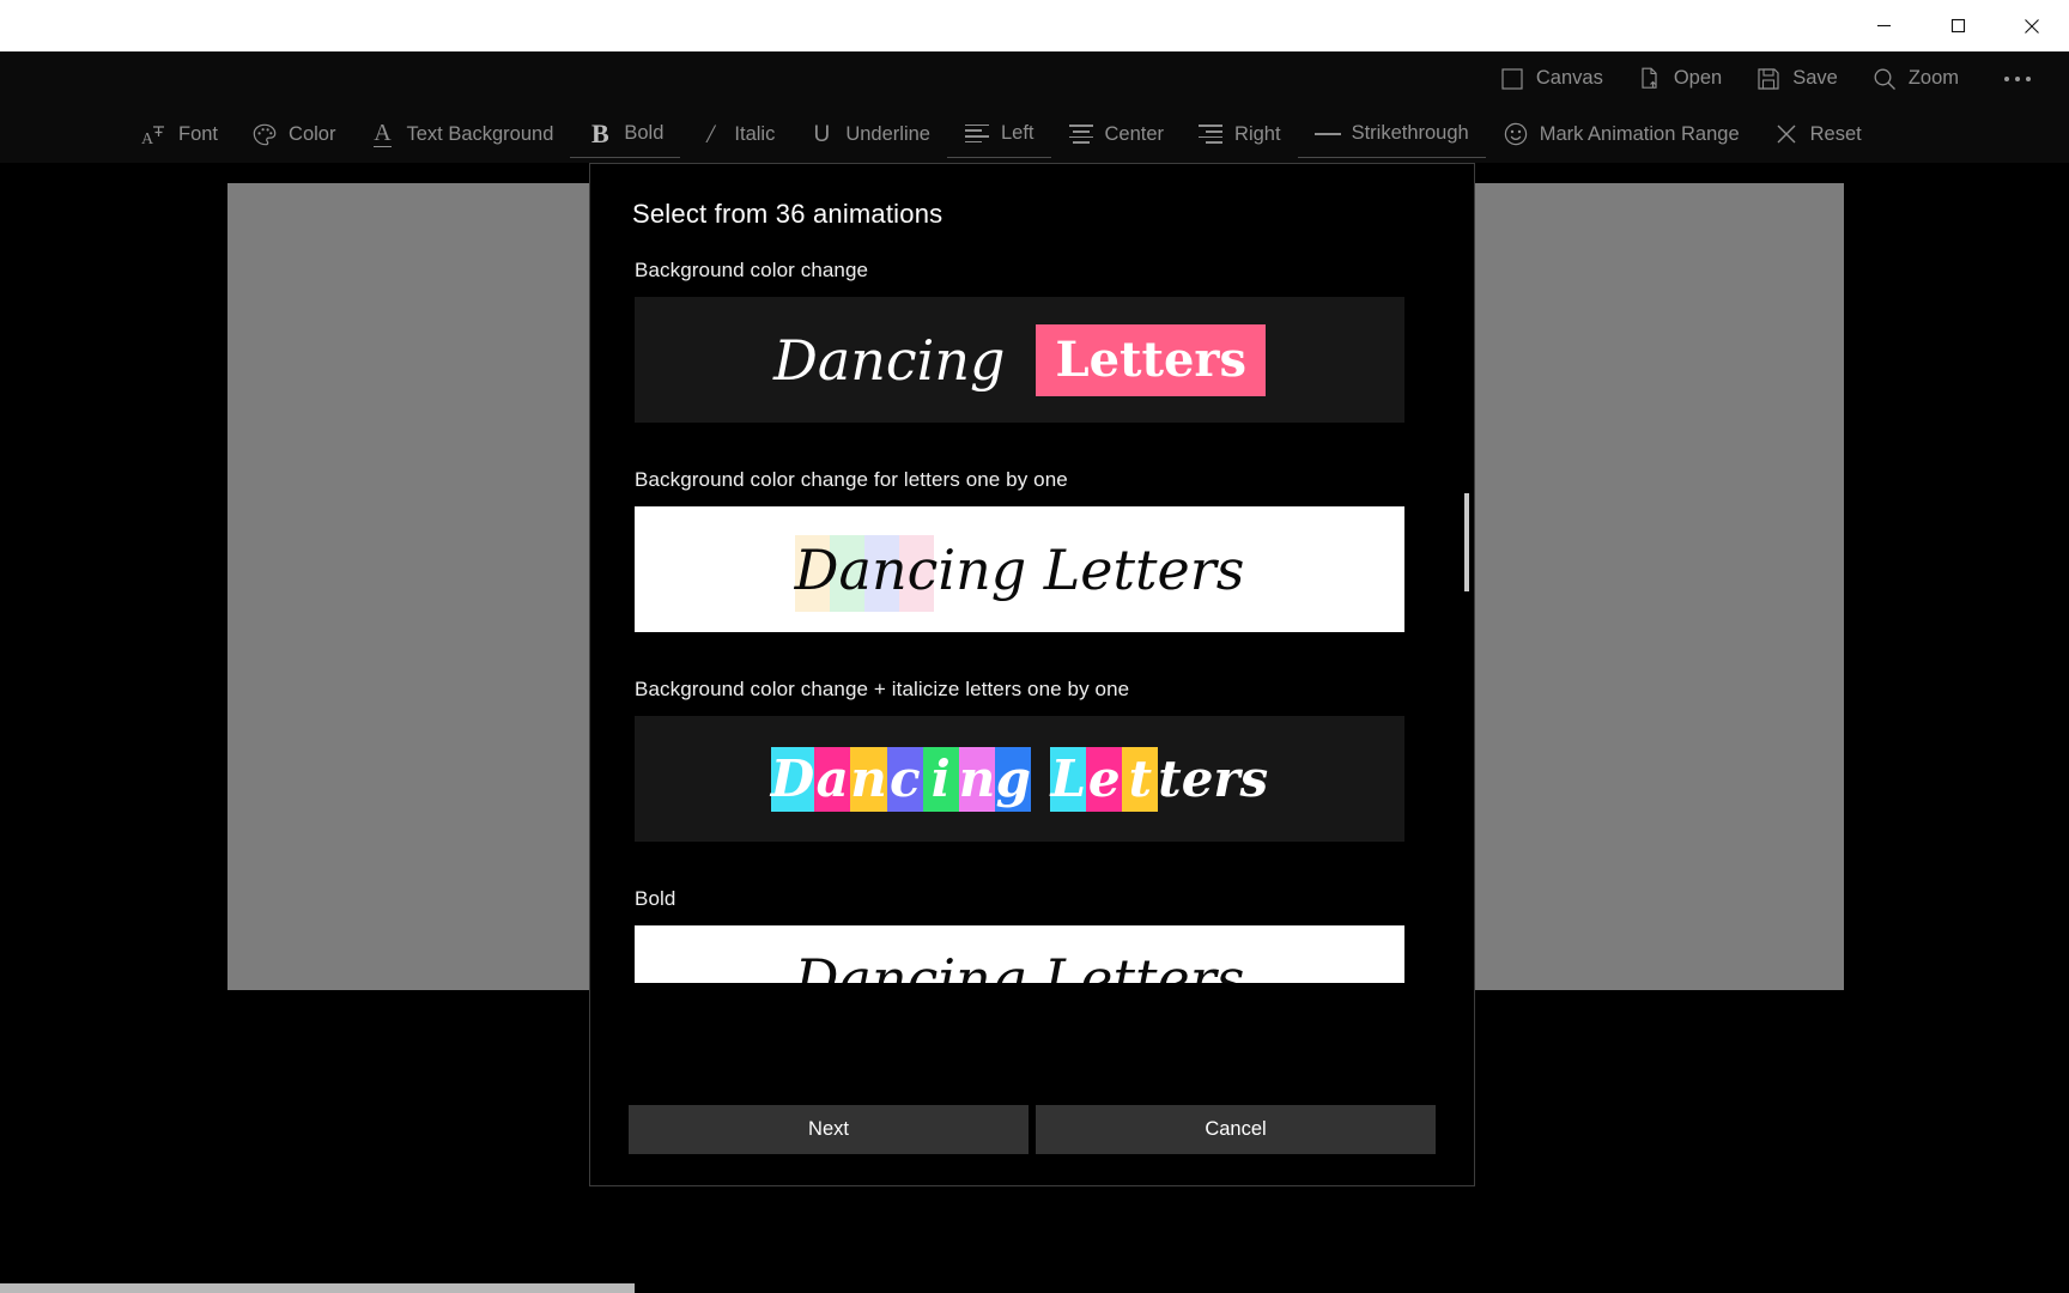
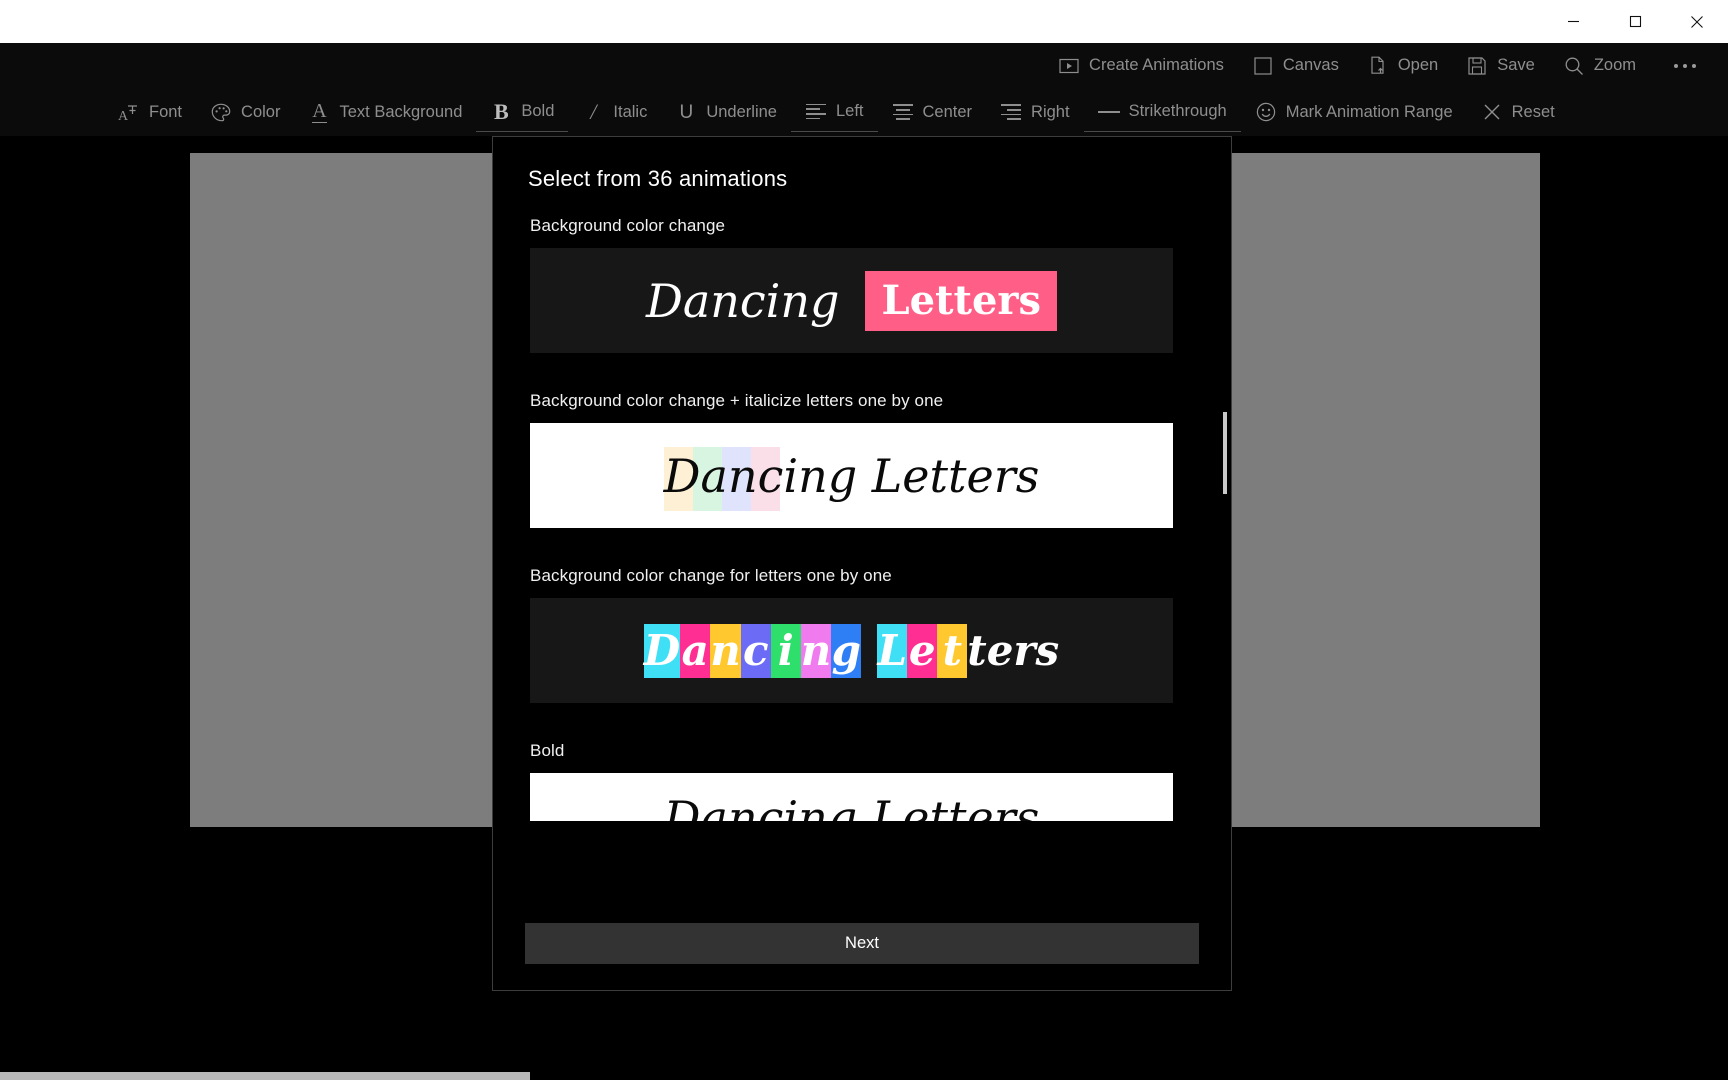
+ Create Animations
  Canvas
  Open
  Save
  Zoom
  A
  Font
  Color
  A
  Text Background
  B
  Bold
  /
  Italic
  U
  Underline
  Left
  Center
  Right
  Strikethrough
  Mark Animation Range
  Reset
  Select from 36 animations
  Background color change
  Dancing
  Letters
- Background color change for letters one by one
+ Background color change + italicize letters one by one
  Dancing Letters
- Background color change + italicize letters one by one
+ Background color change for letters one by one
  D
  a
  n
  c
  i
  n
  g
  L
  e
  t
  ters
  Bold
  Dancing Letters
  Next
- Cancel
